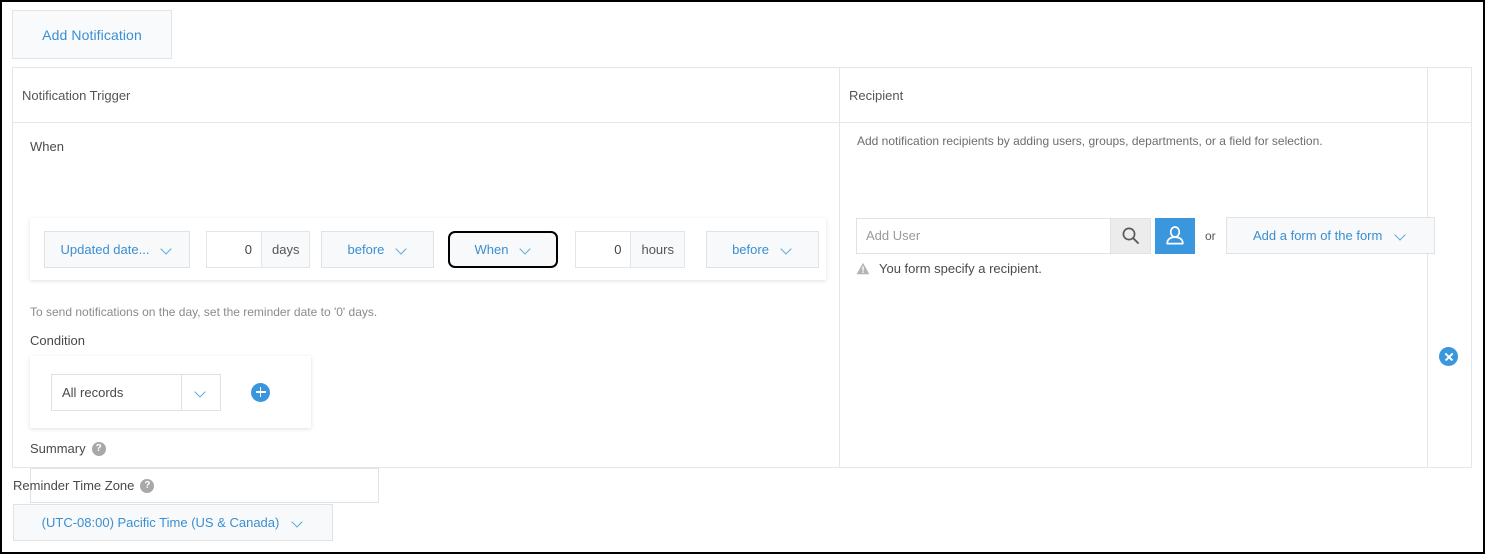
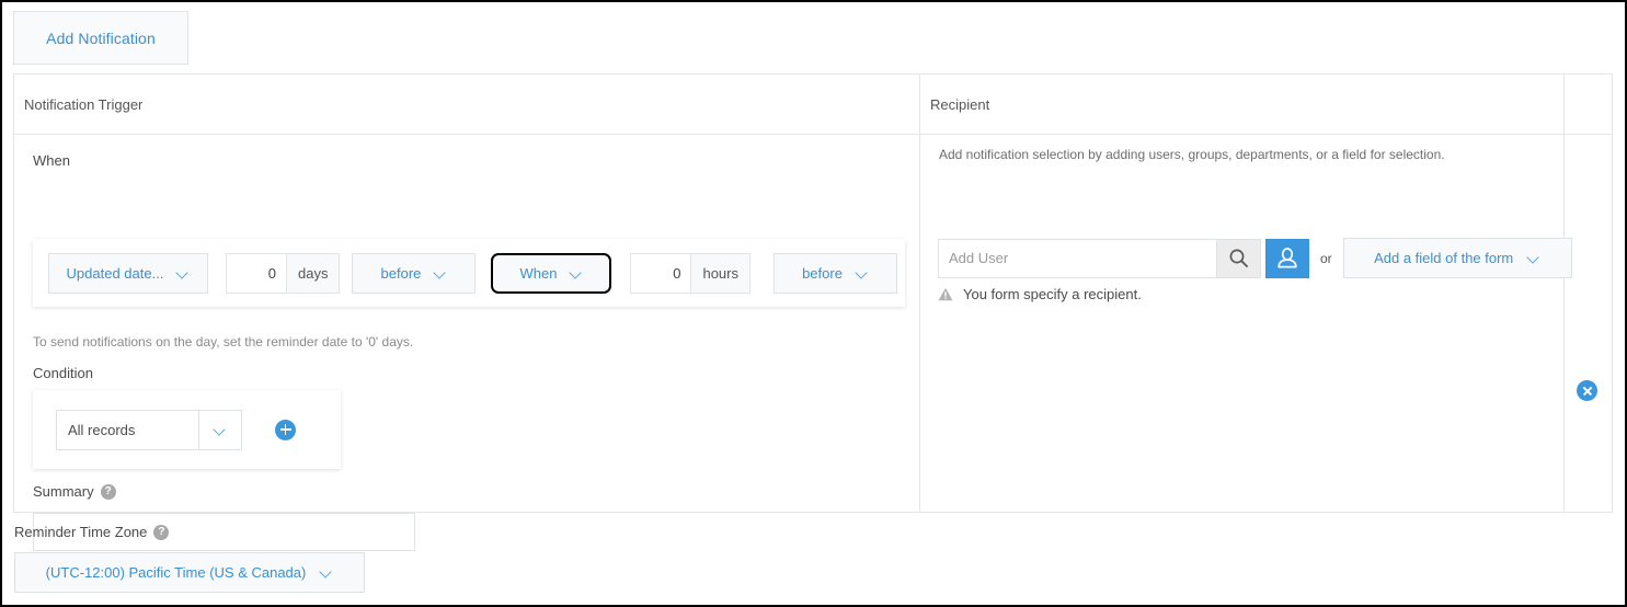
  Add Notification
  Notification Trigger
  Recipient
  When
  Updated date...
  0
  days
  before
  When
  0
  hours
  before
  To send notifications on the day, set the reminder date to '0' days.
  Condition
  All records
  Summary
  ?
- Add notification recipients by adding users, groups, departments, or a field for selection.
+ Add notification selection by adding users, groups, departments, or a field for selection.
  Add User
  or
- Add a form of the form
+ Add a field of the form
  You form specify a recipient.
  Reminder Time Zone
  ?
- (UTC-08:00) Pacific Time (US & Canada)
+ (UTC-12:00) Pacific Time (US & Canada)
